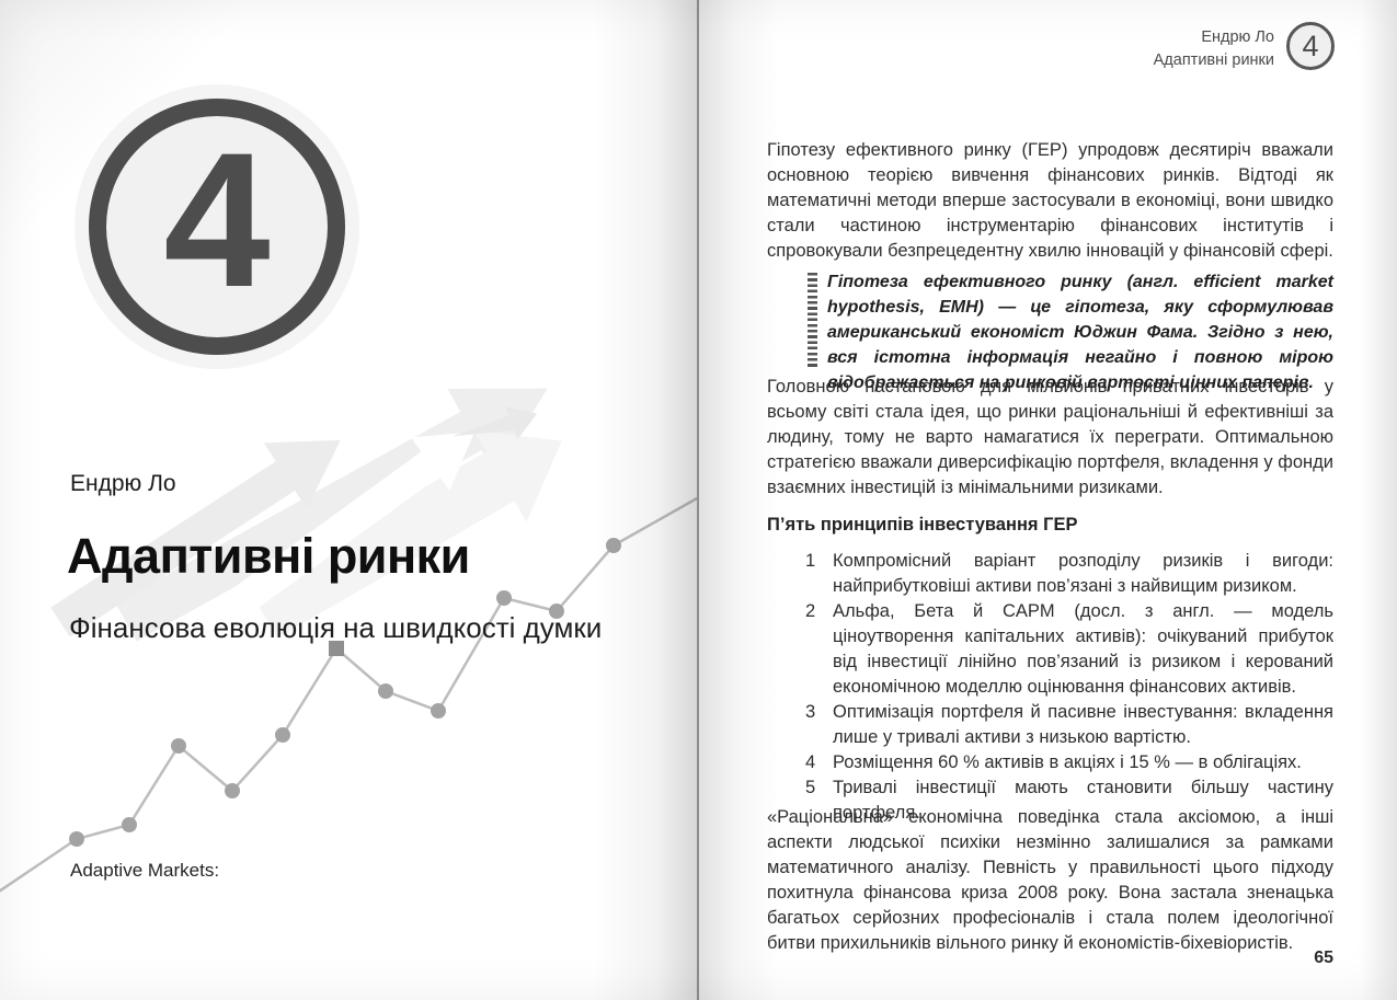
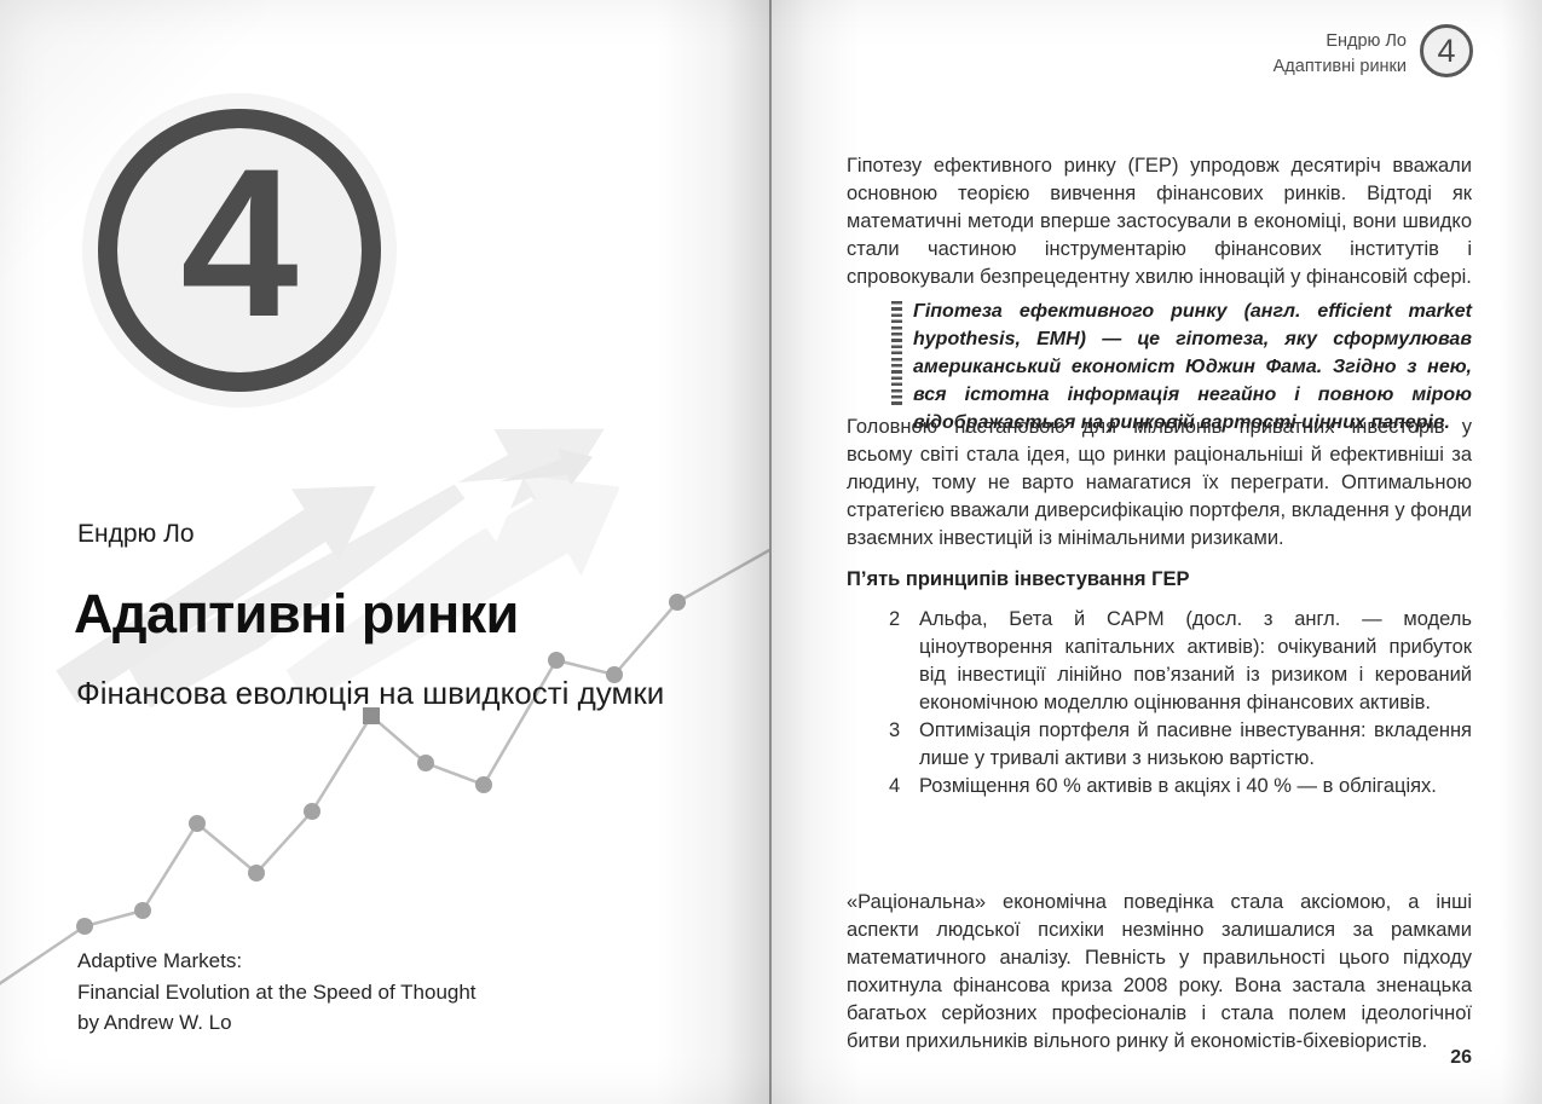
  4
  Ендрю Ло
  Адаптивні ринки
  Фінансова еволюція на швидкості думк
  Adaptive Markets:
+ Financial Evolution at the Speed of Thought
+ by Andrew W. Lo
  Ендрю Ло
  Адаптивні ринки
  4
  потезу ефективного ринку (ГЕР) упродовж десятиріч вважали сновною теорією вивчення фінансових ринків. Відтоді як атематичні методи вперше застосували в економіці, вони швидко али частиною інструментарію фінансових інститутів і провокували безпрецедентну хвилю інновацій у фінансовій сфері.
  Гіпотеза ефективного ринку (англ. efficient market hypothesis, EMH) — це гіпотеза, яку сформулював американський економіст Юджин Фама. Згідно з нею, вся істотна інформація негайно і повною мірою відображається на ринковій вартості цінних паперів.
  оловною настановою для мільйонів приватних інвесторів у сьому світі стала ідея, що ринки раціональніші й ефективніші за юдину, тому не варто намагатися їх переграти. Оптимальною тратегією вважали диверсифікацію портфеля, вкладення у фонди заємних інвестицій із мінімальними ризиками.
  ’ять принципів інвестування ГЕР
- 1
- Компромісний варіант розподілу ризиків і вигоди: найприбутковіші активи пов’язані з найвищим ризиком.
  2
  Альфа, Бета й CAPM (досл. з англ. — модель ціноутворення капітальних активів): очікуваний прибуток від інвестиції лінійно пов’язаний із ризиком і керований економічною моделлю оцінювання фінансових активів.
  3
  Оптимізація портфеля й пасивне інвестування: вкладення лише у тривалі активи з низькою вартістю.
  4
- Розміщення 60 % активів в акціях і 15 % — в облігаціях.
+ Розміщення 60 % активів в акціях і 40 % — в облігаціях.
- 5
- Тривалі інвестиції мають становити більшу частину портфеля.
  Раціональна» економічна поведінка стала аксіомою, а інші спекти людської психіки незмінно залишалися за рамками атематичного аналізу. Певність у правильності цього підходу охитнула фінансова криза 2008 року. Вона застала зненацька агатьох серйозних професіоналів і стала полем ідеологічної итви прихильників вільного ринку й економістів-біхевіористів.
- 65
+ 26
